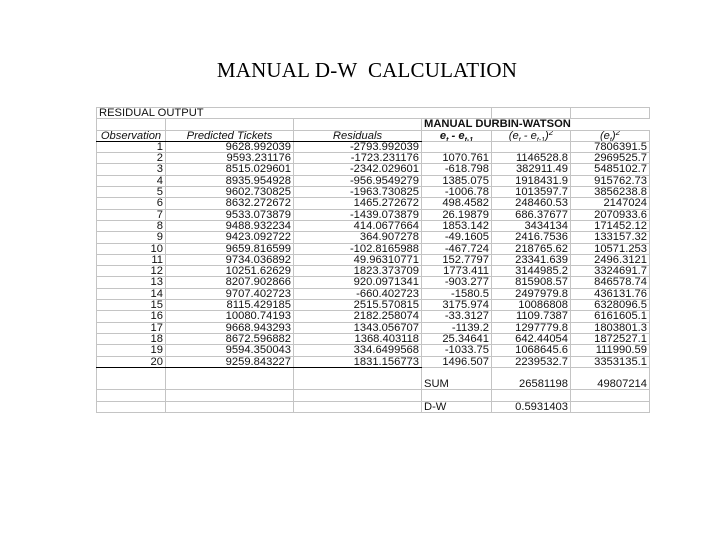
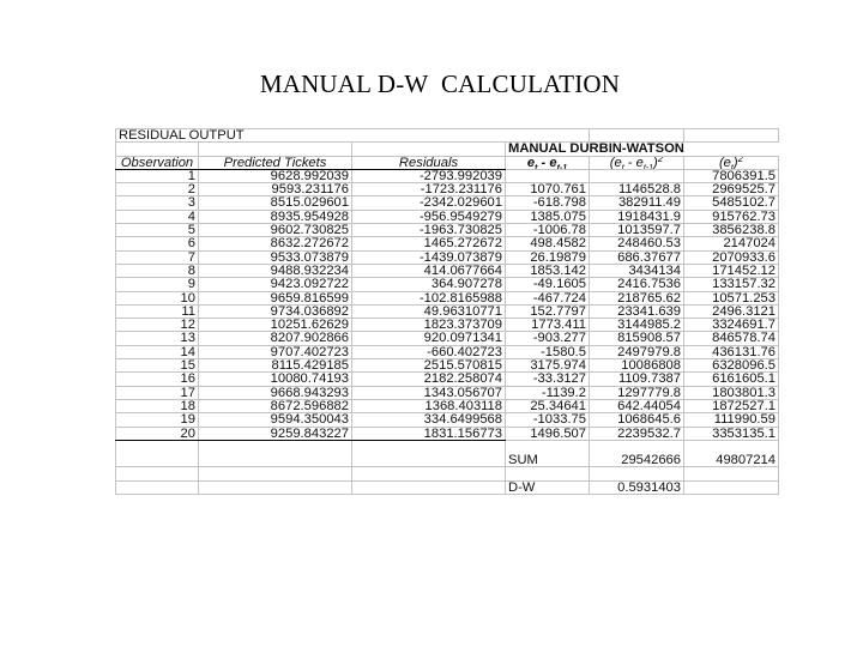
  MANUAL D-W CALCULATION
  RESIDUAL OUTPUT
  			MANUAL DURBIN-WATSON
  Observation	Predicted Tickets	Residuals	e - e	(e - e )2	(e )2
  1	9628.992039	-2793.992039			7806391.5
  2	9593.231176	-1723.231176	1070.761	1146528.8	2969525.7
  3	8515.029601	-2342.029601	-618.798	382911.49	5485102.7
  4	8935.954928	-956.9549279	1385.075	1918431.9	915762.73
  5	9602.730825	-1963.730825	-1006.78	1013597.7	3856238.8
  6	8632.272672	1465.272672	498.4582	248460.53	2147024
  7	9533.073879	-1439.073879	26.19879	686.37677	2070933.6
  8	9488.932234	414.0677664	1853.142	3434134	171452.12
  9	9423.092722	364.907278	-49.1605	2416.7536	133157.32
  10	9659.816599	-102.8165988	-467.724	218765.62	10571.253
  11	9734.036892	49.96310771	152.7797	23341.639	2496.3121
  12	10251.62629	1823.373709	1773.411	3144985.2	3324691.7
  13	8207.902866	920.0971341	-903.277	815908.57	846578.74
  14	9707.402723	-660.402723	-1580.5	2497979.8	436131.76
  15	8115.429185	2515.570815	3175.974	10086808	6328096.5
  16	10080.74193	2182.258074	-33.3127	1109.7387	6161605.1
  17	9668.943293	1343.056707	-1139.2	1297779.8	1803801.3
  18	8672.596882	1368.403118	25.34641	642.44054	1872527.1
  19	9594.350043	334.6499568	-1033.75	1068645.6	111990.59
  20	9259.843227	1831.156773	1496.507	2239532.7	3353135.1
- 			SUM	26581198	49807214
+ 			SUM	29542666	49807214
  			D-W	0.5931403
